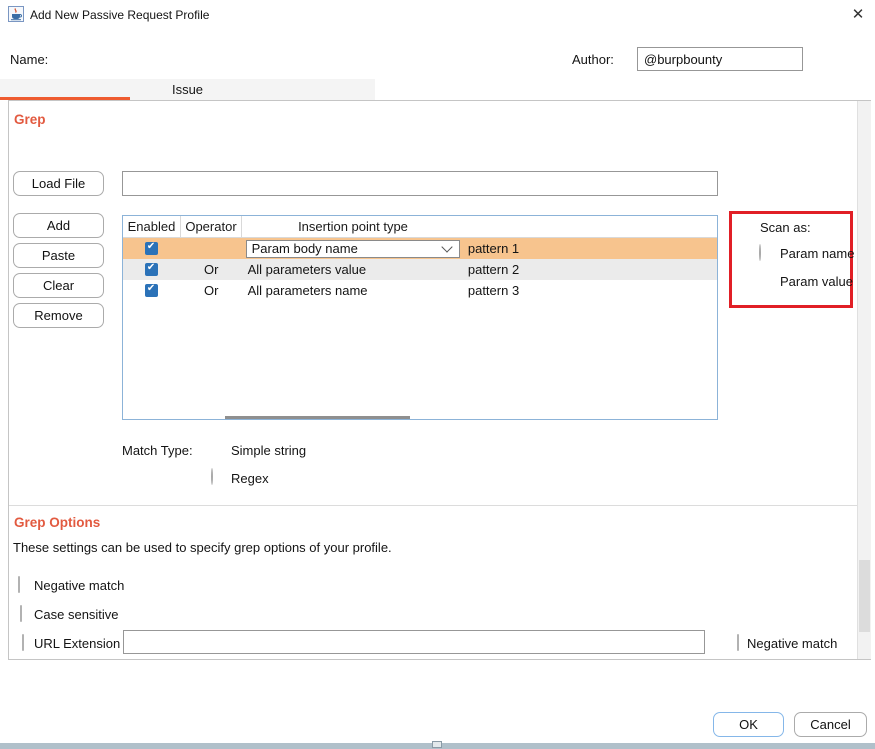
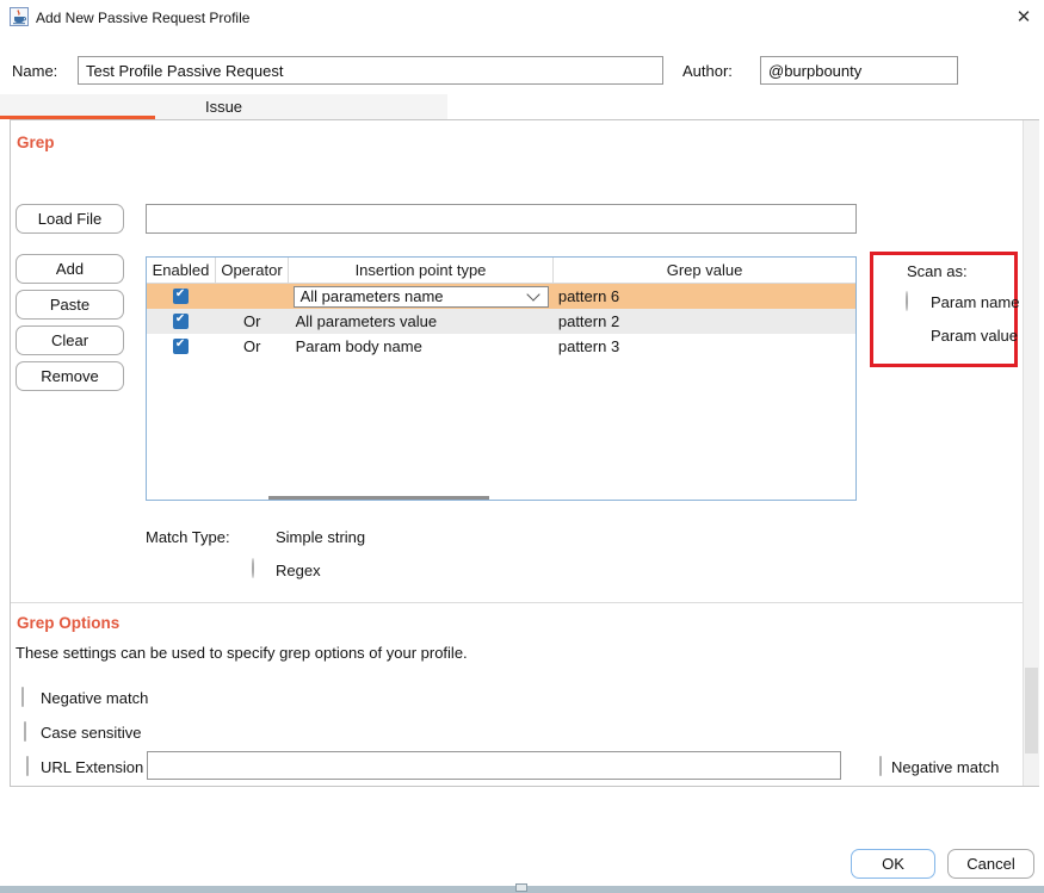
  Add New Passive Request Profile
  ✕
  Name:
+ Test Profile Passive Request
  Author:
  @burpbounty
  Issue
  Grep
  Load File
  Add
  Paste
  Clear
  Remove
  Enabled
  Operator
  Insertion point type
+ Grep value
- Param body name
+ All parameters name
- pattern 1
+ pattern 6
  Or
  All parameters value
  pattern 2
  Or
- All parameters name
+ Param body name
  pattern 3
  Scan as:
  Param name
  Param value
  Match Type:
  Simple string
  Regex
  Grep Options
  These settings can be used to specify grep options of your profile.
  Negative match
  Case sensitive
  URL Extension
  Negative match
  OK
  Cancel
